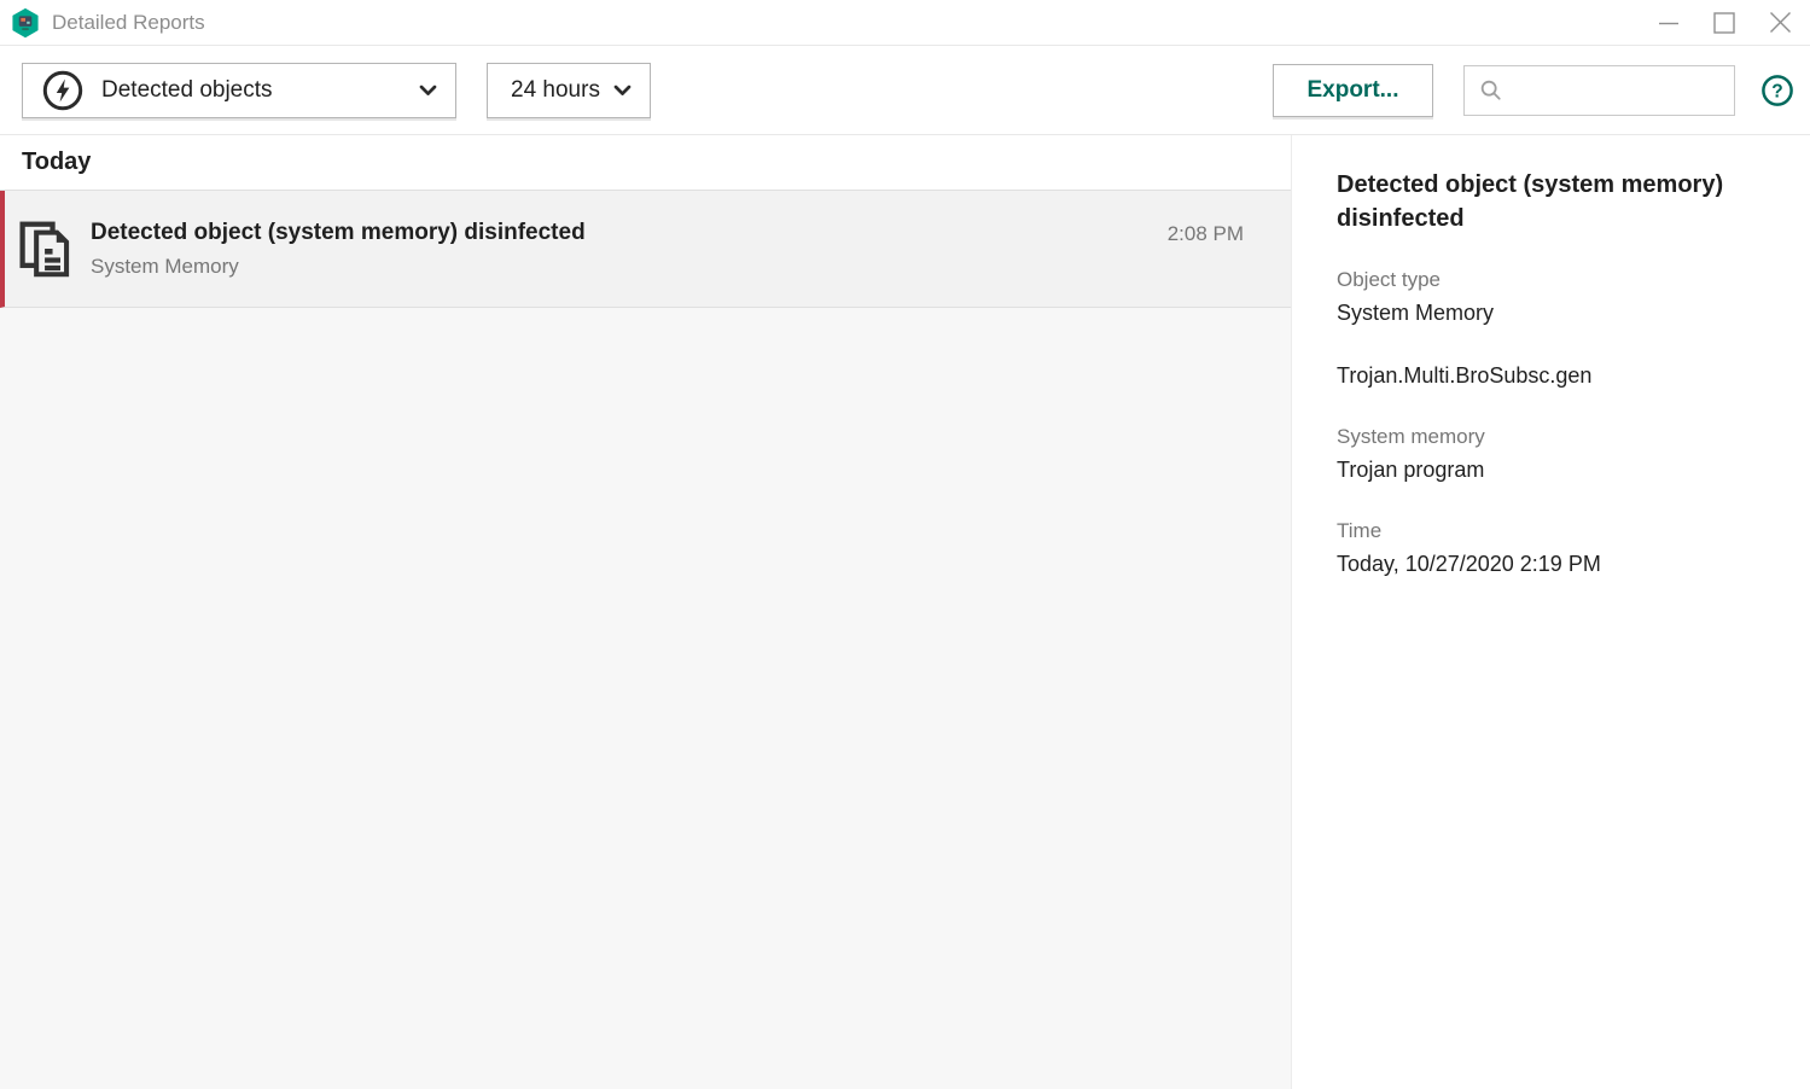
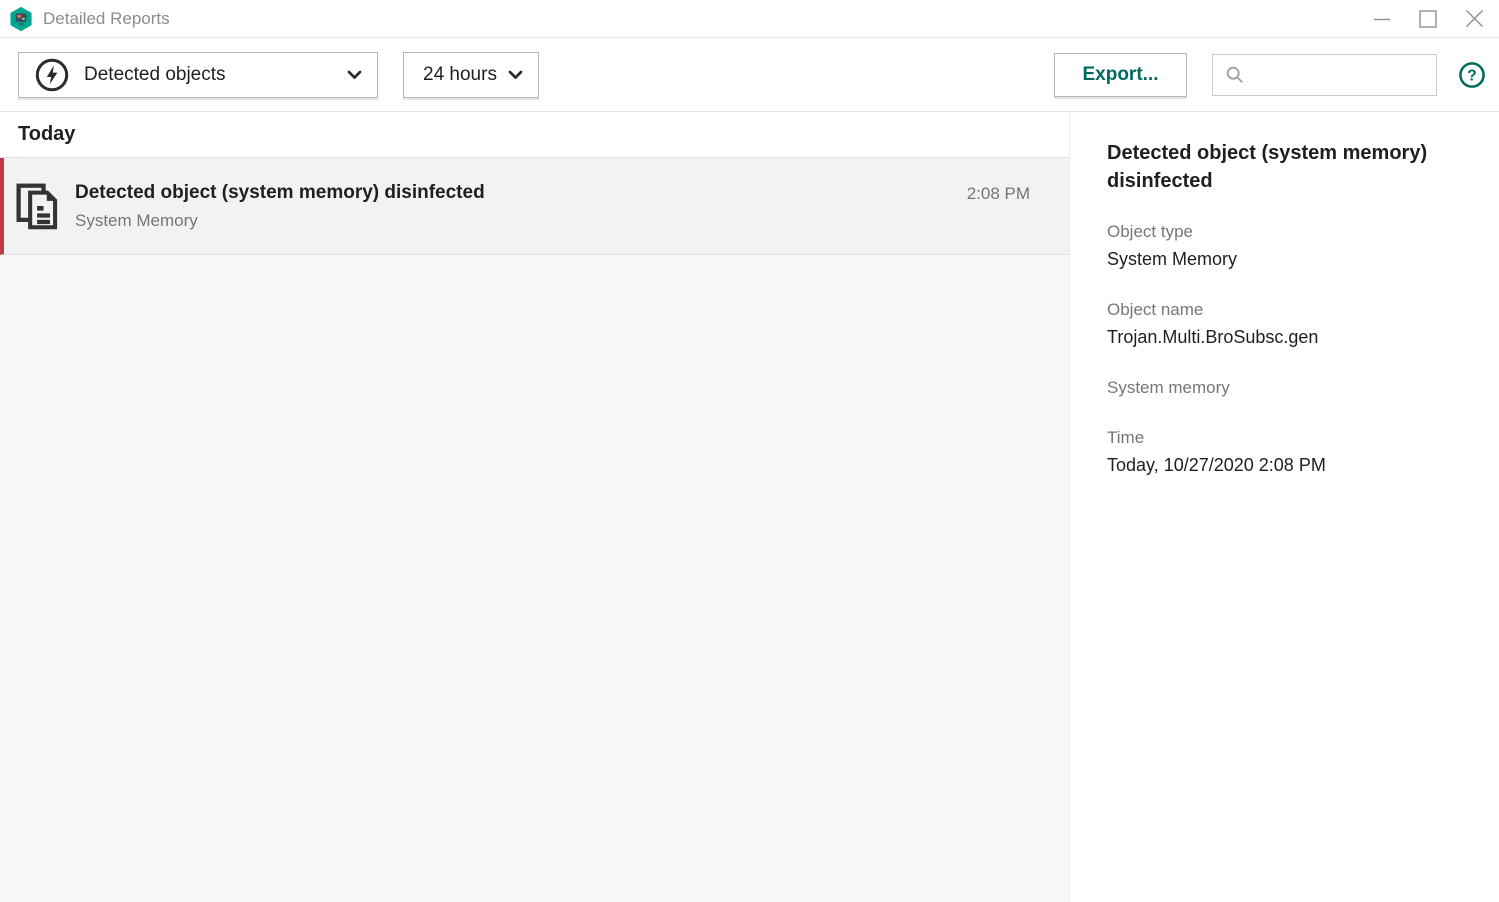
  Detailed Reports
  Detected objects
  24 hours
  Export...
  ?
  Today
  Detected object (system memory) disinfected
  System Memory
  2:08 PM
  Detected object (system memory) disinfected
  Object type
  System Memory
+ Object name
  Trojan.Multi.BroSubsc.gen
  System memory
- Trojan program
  Time
- Today, 10/27/2020 2:19 PM
+ Today, 10/27/2020 2:08 PM
